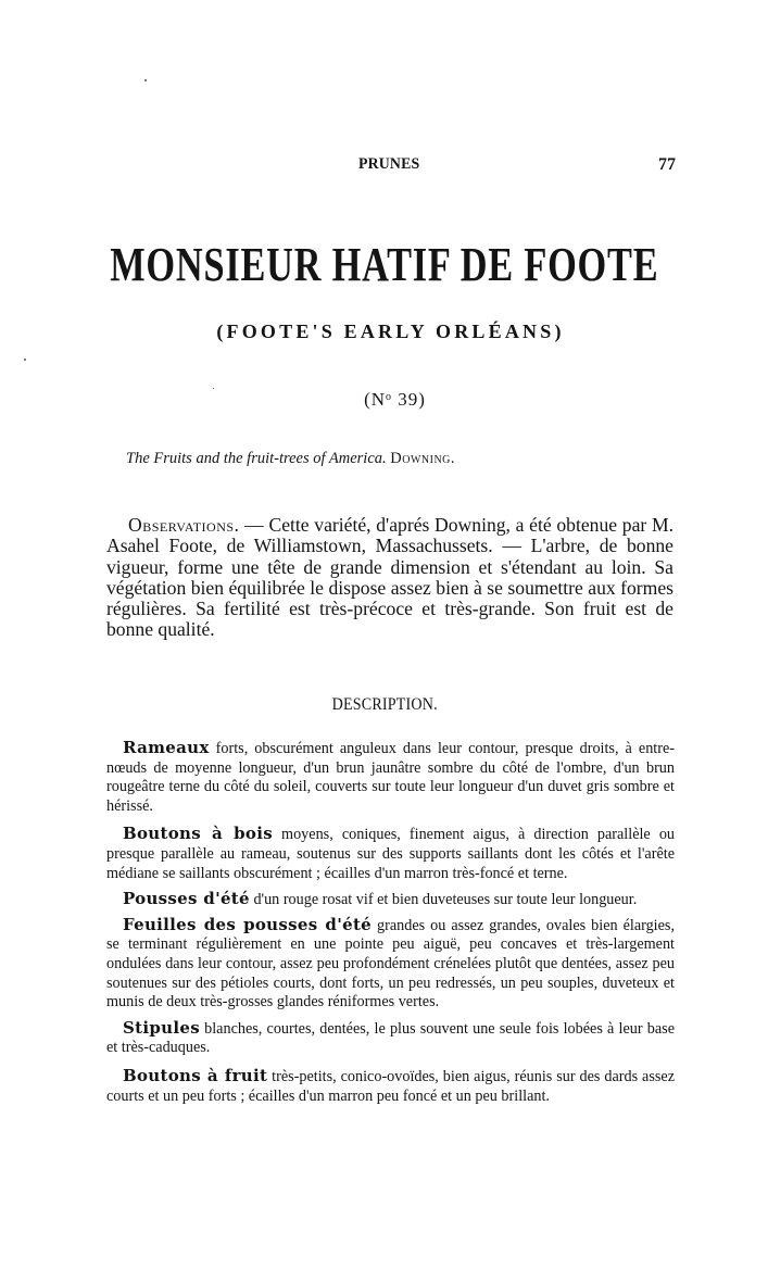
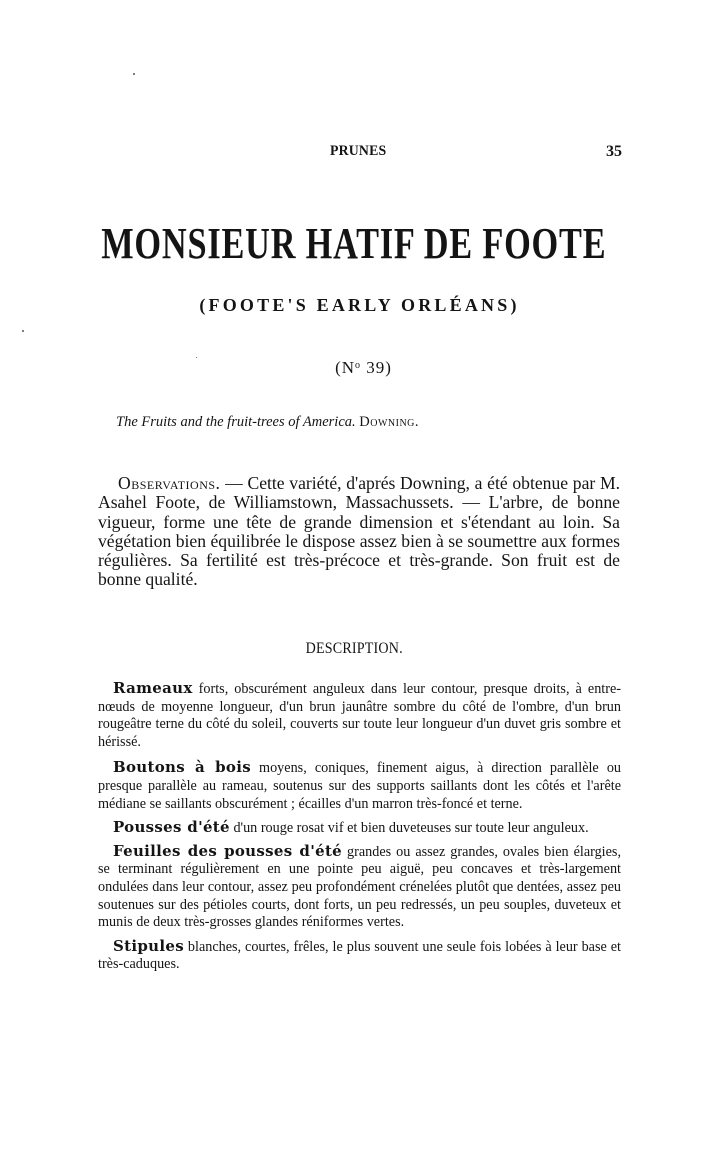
  PRUNES
- 77
+ 35
  MONSIEUR HATIF DE FOOTE
  (FOOTE'S EARLY ORLÉANS)
  (No 39)
  The Fruits and the fruit-trees of America. Downing.
  Observations. — Cette variété, d'aprés Downing, a été obtenue par M. Asahel Foote, de Williamstown, Massachussets. — L'arbre, de bonne vigueur, forme une tête de grande dimension et s'étendant au loin. Sa végétation bien équilibrée le dispose assez bien à se soumettre aux formes régulières. Sa fertilité est très-précoce et très-grande. Son fruit est de bonne qualité.
  DESCRIPTION.
  Rameaux forts, obscurément anguleux dans leur contour, presque droits, à entre-nœuds de moyenne longueur, d'un brun jaunâtre sombre du côté de l'ombre, d'un brun rougeâtre terne du côté du soleil, couverts sur toute leur longueur d'un duvet gris sombre et hérissé.
  Boutons à bois moyens, coniques, finement aigus, à direction parallèle ou presque parallèle au rameau, soutenus sur des supports saillants dont les côtés et l'arête médiane se saillants obscurément ; écailles d'un marron très-foncé et terne.
- Pousses d'été d'un rouge rosat vif et bien duveteuses sur toute leur longueur.
+ Pousses d'été d'un rouge rosat vif et bien duveteuses sur toute leur anguleux.
  Feuilles des pousses d'été grandes ou assez grandes, ovales bien élargies, se terminant régulièrement en une pointe peu aiguë, peu concaves et très-largement ondulées dans leur contour, assez peu profondément crénelées plutôt que dentées, assez peu soutenues sur des pétioles courts, dont forts, un peu redressés, un peu souples, duveteux et munis de deux très-grosses glandes réniformes vertes.
- Stipules blanches, courtes, dentées, le plus souvent une seule fois lobées à leur base et très-caduques.
+ Stipules blanches, courtes, frêles, le plus souvent une seule fois lobées à leur base et très-caduques.
- Boutons à fruit très-petits, conico-ovoïdes, bien aigus, réunis sur des dards assez courts et un peu forts ; écailles d'un marron peu foncé et un peu brillant.
